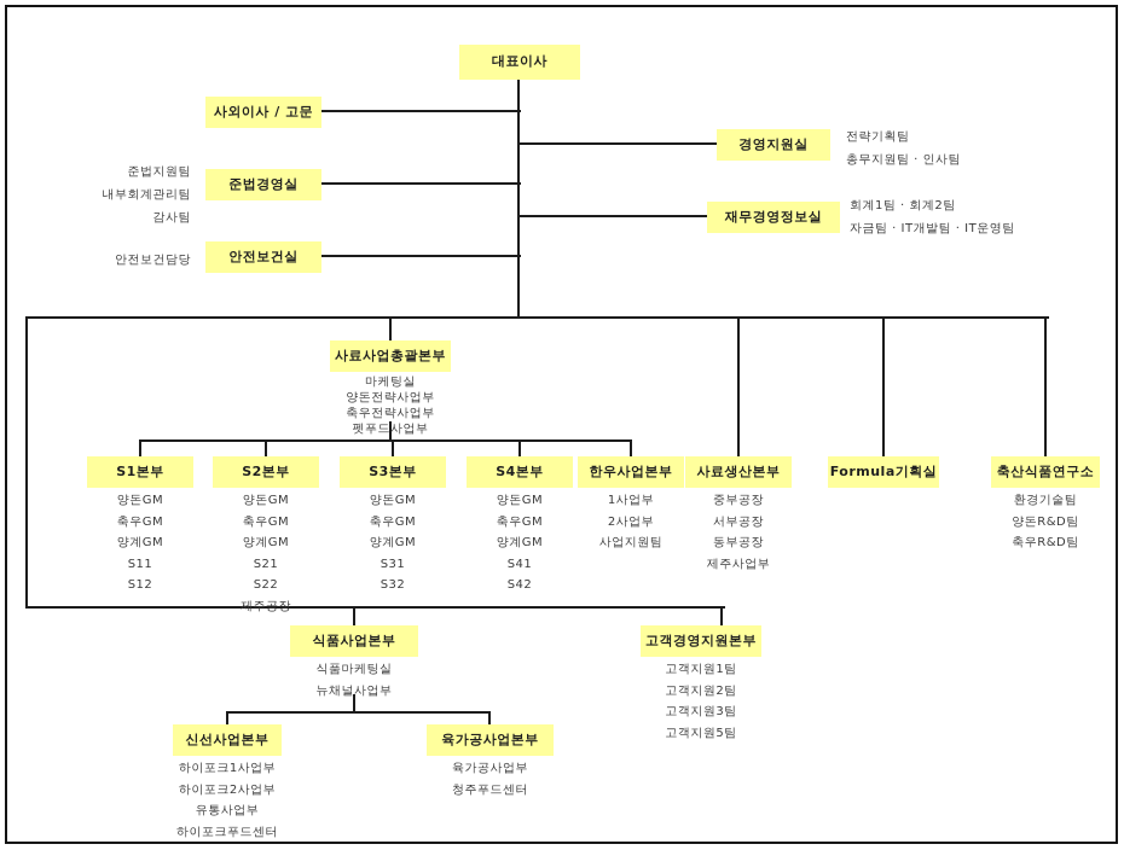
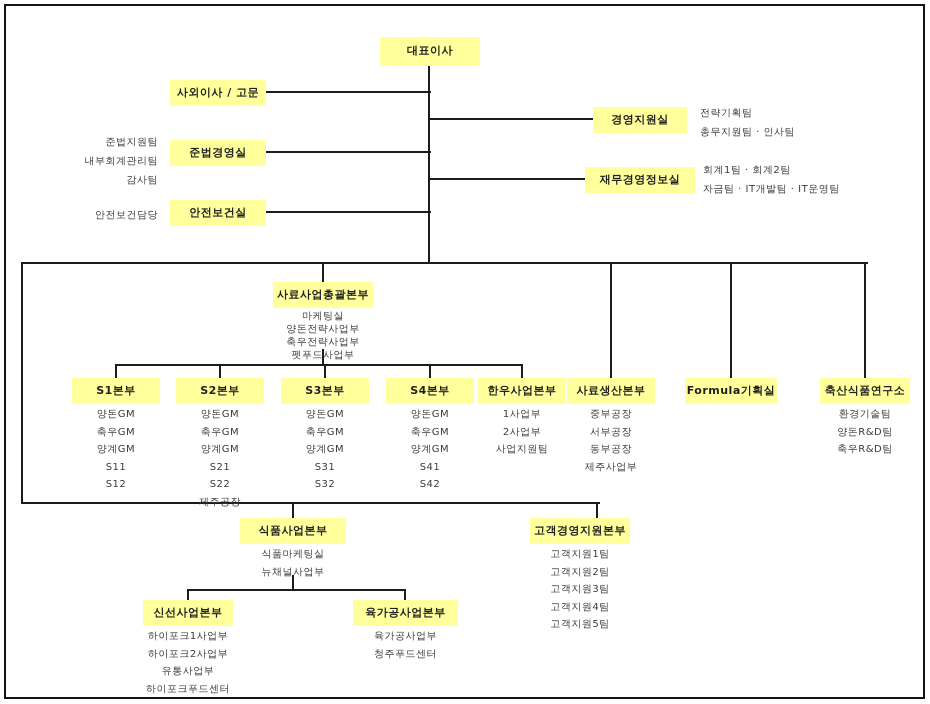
  대표이사
  사외이사 / 고문
  준법경영실
  준법지원팀
  내부회계관리팀
  감사팀
  안전보건실
  안전보건담당
  경영지원실
  전략기획팀
  총무지원팀 · 인사팀
  재무경영정보실
  회계1팀 · 회계2팀
  자금팀 · IT개발팀 · IT운영팀
  사료사업총괄본부
  마케팅실
  양돈전략사업부
  축우전략사업부
  펫푸드사업부
  S1본부
  양돈GM
  축우GM
  양계GM
  S11
  S12
  S2본부
  양돈GM
  축우GM
  양계GM
  S21
  S22
  제주공장
  S3본부
  양돈GM
  축우GM
  양계GM
  S31
  S32
  S4본부
  양돈GM
  축우GM
  양계GM
  S41
  S42
  한우사업본부
  1사업부
  2사업부
  사업지원팀
  사료생산본부
  중부공장
  서부공장
  동부공장
  제주사업부
  Formula기획실
  축산식품연구소
  환경기술팀
  양돈R&D팀
  축우R&D팀
  식품사업본부
  식품마케팅실
  뉴채널사업부
  고객경영지원본부
  고객지원1팀
  고객지원2팀
  고객지원3팀
+ 고객지원4팀
  고객지원5팀
  신선사업본부
  하이포크1사업부
  하이포크2사업부
  유통사업부
  하이포크푸드센터
  육가공사업본부
  육가공사업부
  청주푸드센터
